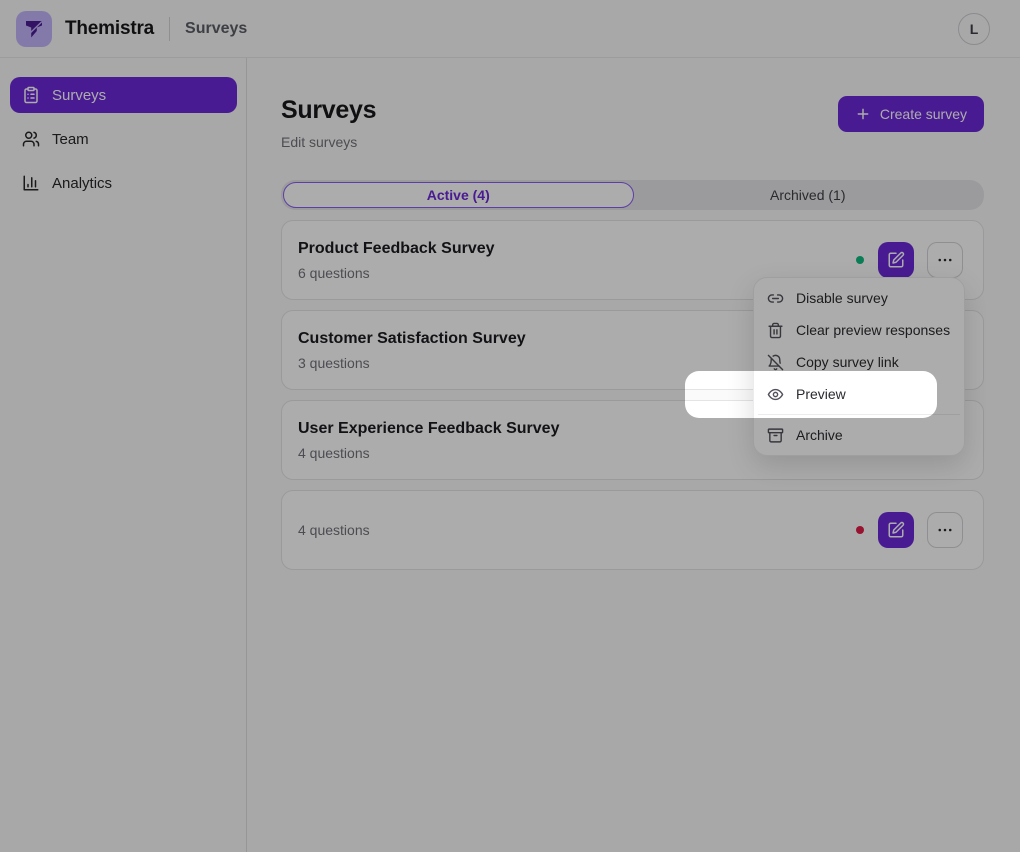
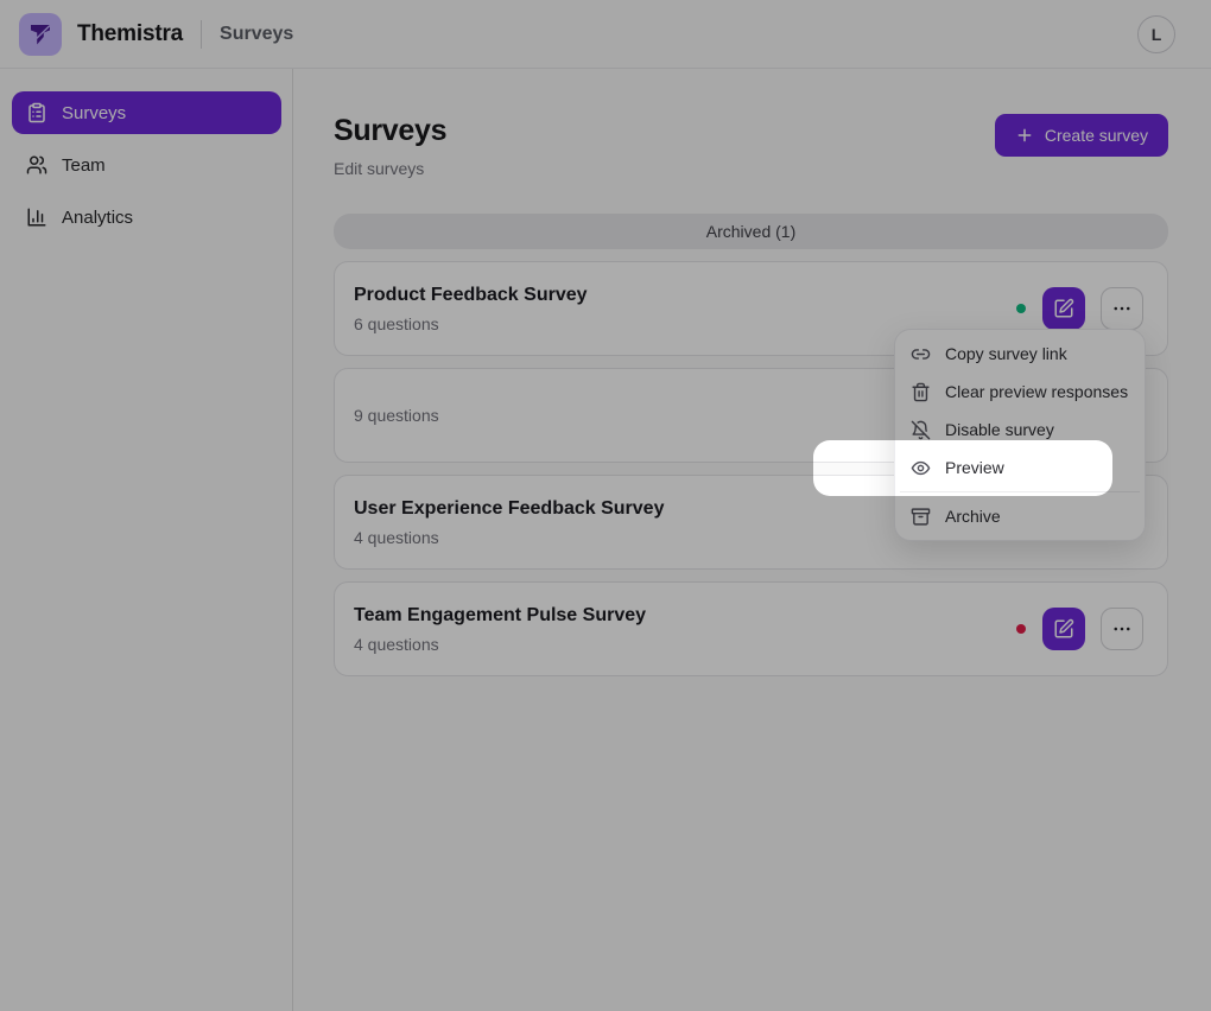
  Themistra
  Surveys
  L
  Surveys
  Team
  Analytics
  Surveys
  Edit surveys
  Create survey
- Active (4)
  Archived (1)
  Product Feedback Survey
  6 questions
- Customer Satisfaction Survey
- 3 questions
+ 9 questions
  User Experience Feedback Survey
  4 questions
+ Team Engagement Pulse Survey
  4 questions
- Disable survey
+ Copy survey link
  Clear preview responses
- Copy survey link
+ Disable survey
  Preview
  Archive
